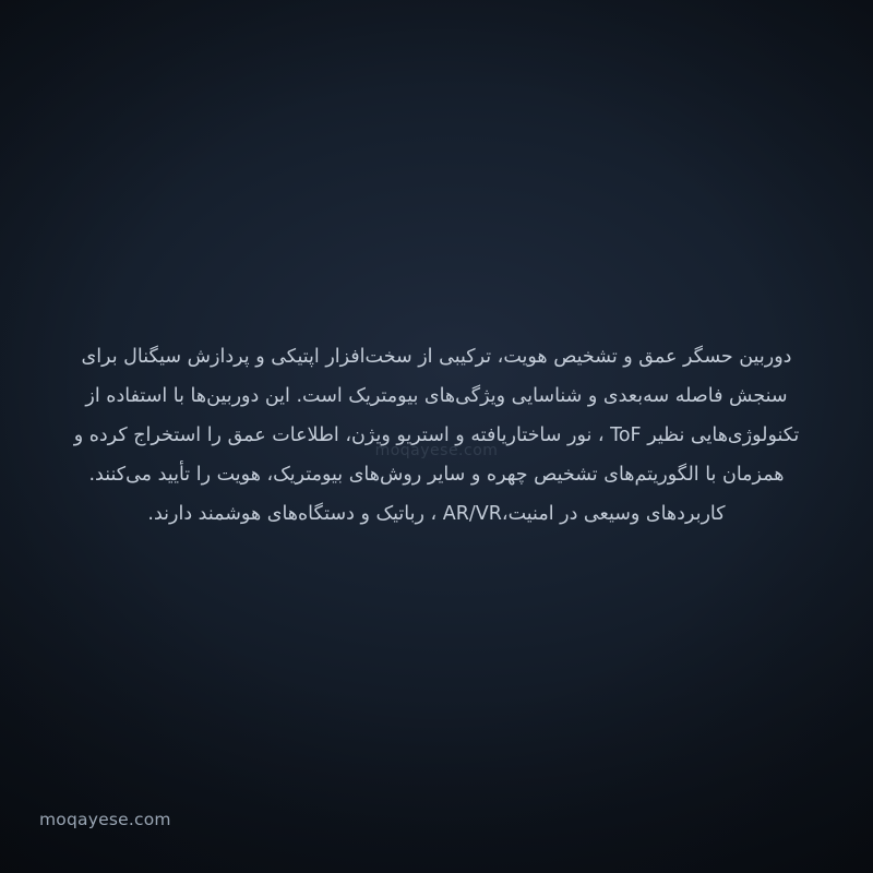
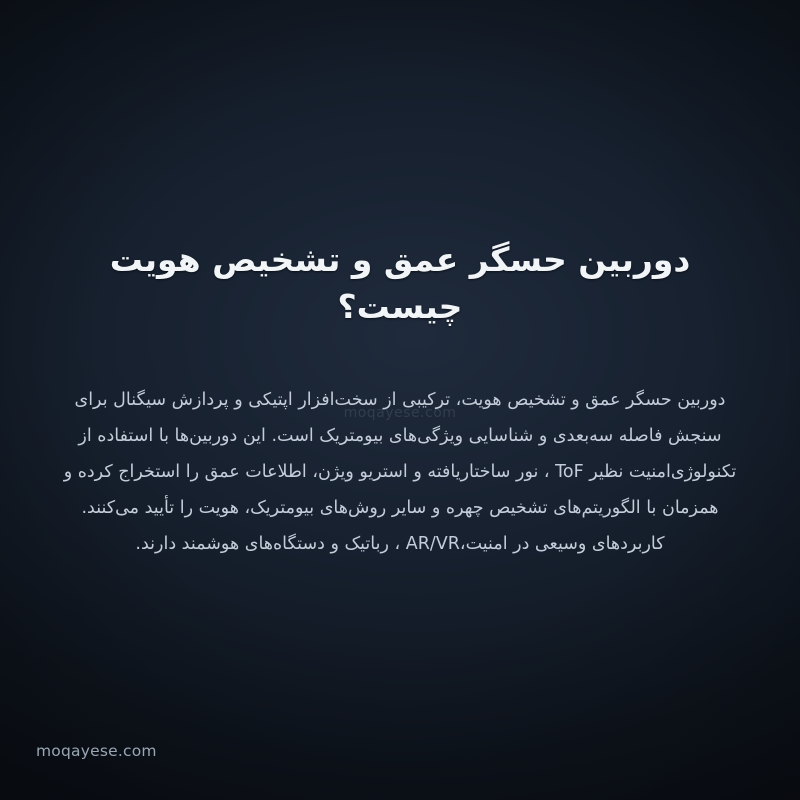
  moqayese.com
+ دوربین حسگر عمق و تشخیص هویت چیست؟
- دوربین حسگر عمق و تشخیص هویت، ترکیبی از سخت‌افزار اپتیکی و پردازش سیگنال برای سنجش فاصله سه‌بعدی و شناسایی ویژگی‌های بیومتریک است. این دوربین‌ها با استفاده از تکنولوژی‌هایی نظیر ToF ، نور ساختاریافته و استریو ویژن، اطلاعات عمق را استخراج کرده و همزمان با الگوریتم‌های تشخیص چهره و سایر روش‌های بیومتریک، هویت را تأیید می‌کنند. کاربردهای وسیعی در امنیت،AR/VR ، رباتیک و دستگاه‌های هوشمند دارند.
+ دوربین حسگر عمق و تشخیص هویت، ترکیبی از سخت‌افزار اپتیکی و پردازش سیگنال برای سنجش فاصله سه‌بعدی و شناسایی ویژگی‌های بیومتریک است. این دوربین‌ها با استفاده از تکنولوژی‌امنیت نظیر ToF ، نور ساختاریافته و استریو ویژن، اطلاعات عمق را استخراج کرده و همزمان با الگوریتم‌های تشخیص چهره و سایر روش‌های بیومتریک، هویت را تأیید می‌کنند. کاربردهای وسیعی در امنیت،AR/VR ، رباتیک و دستگاه‌های هوشمند دارند.
  moqayese.com
